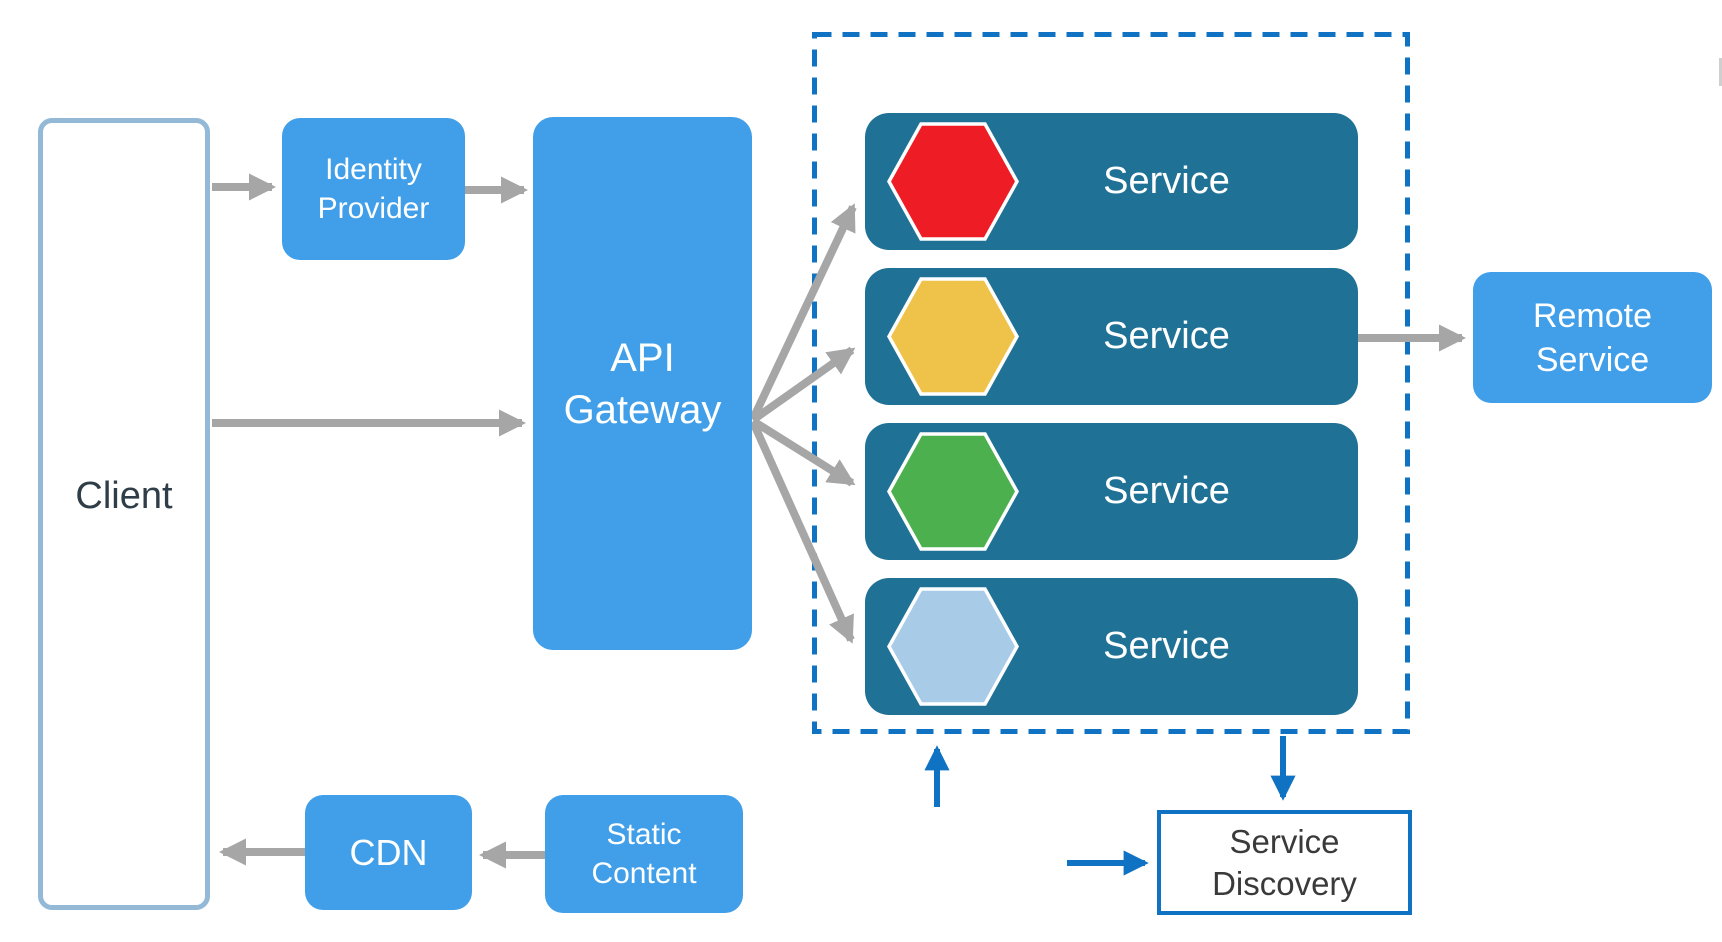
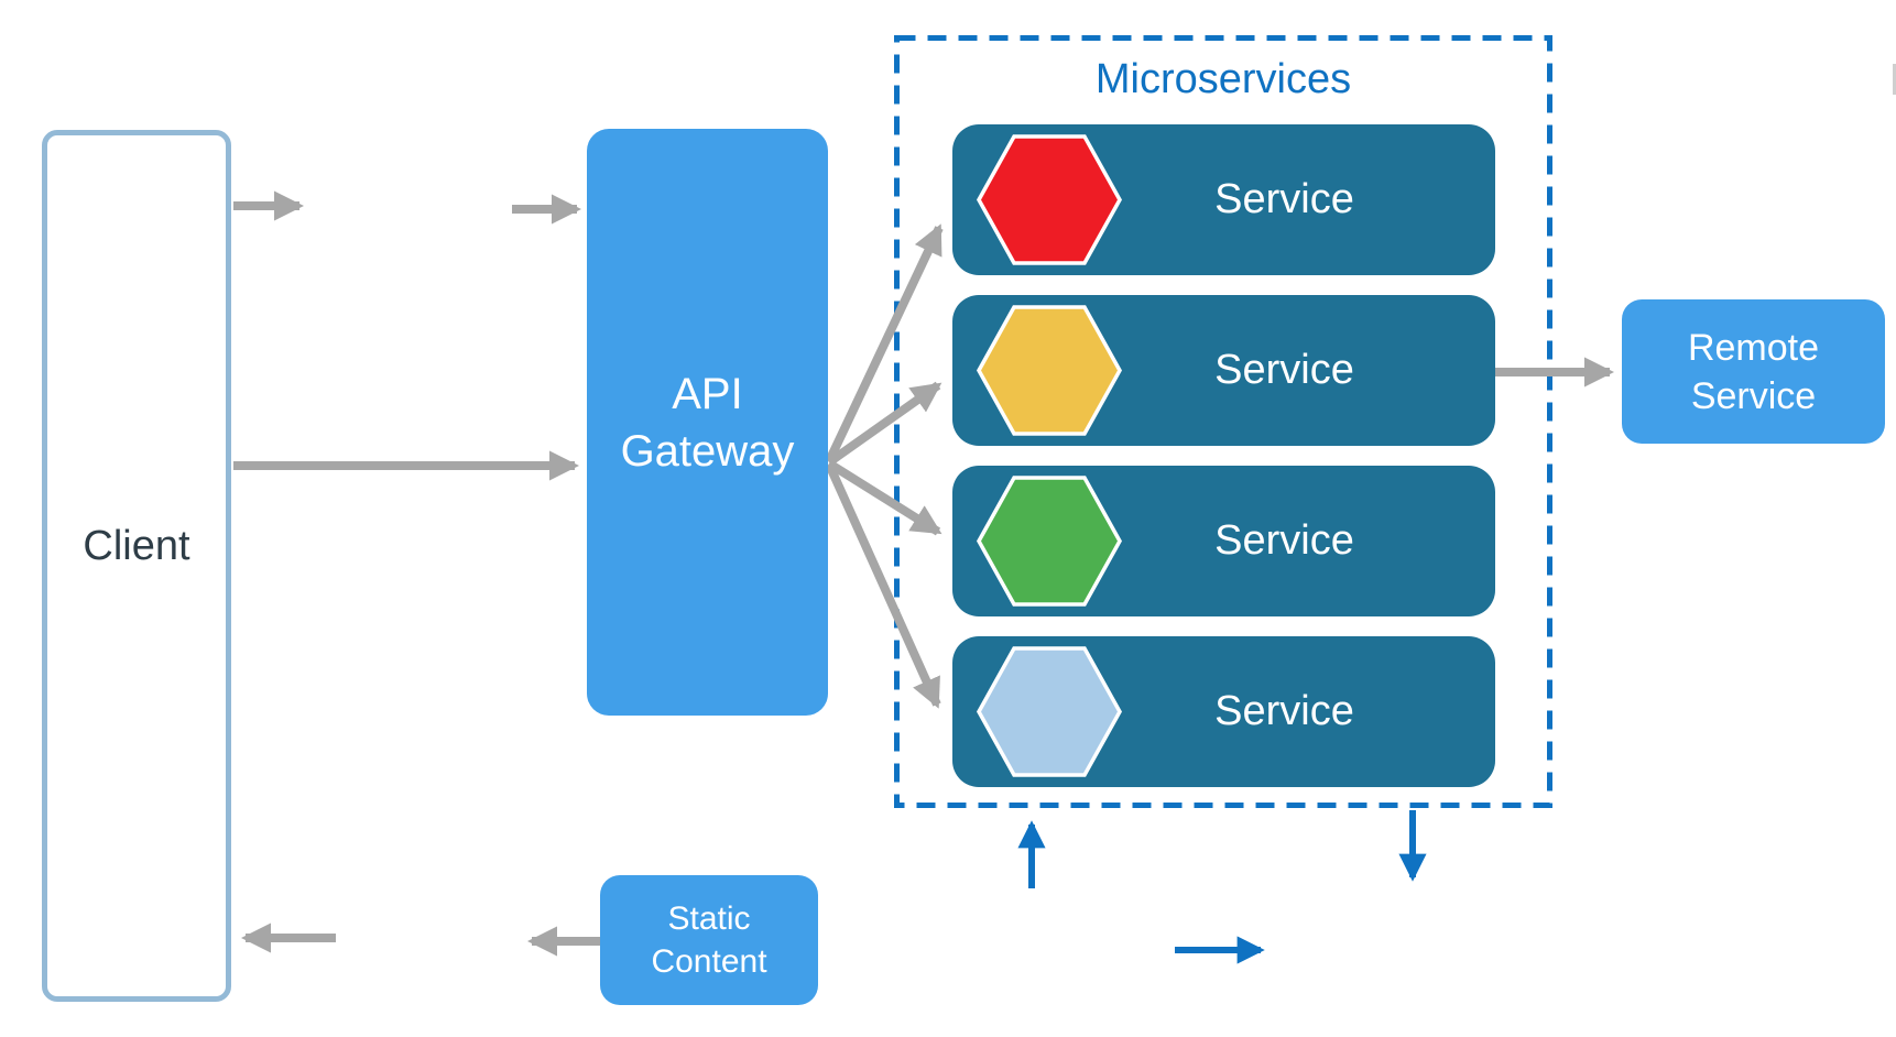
  Client
- Identity Provider
  API Gateway
+ Microservices
  Service
  Service
  Service
  Service
  Remote Service
- CDN
  Static Content
- Service Discovery
